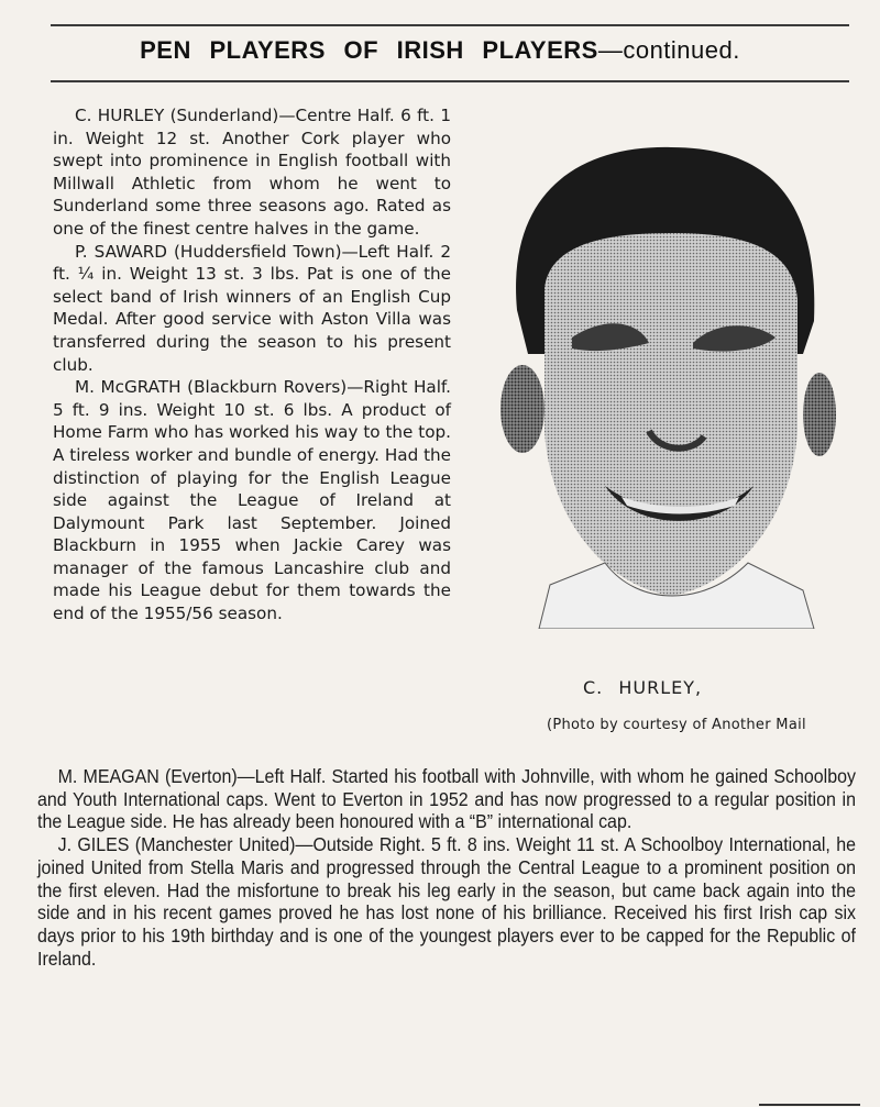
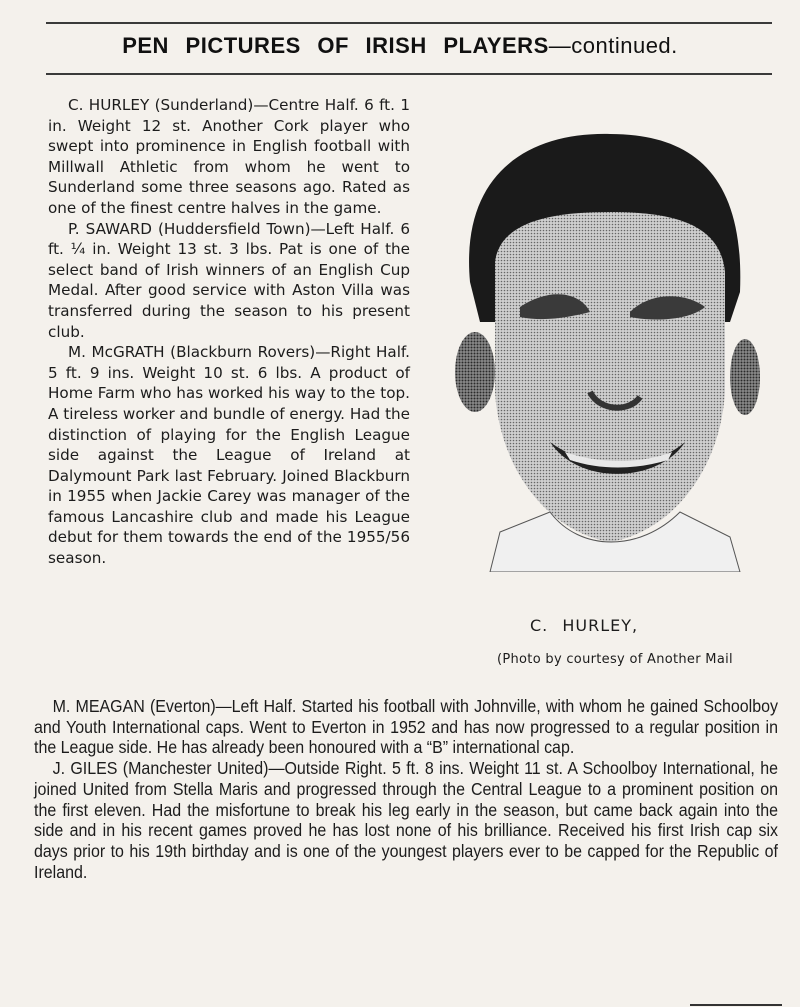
- PEN PLAYERS OF IRISH PLAYERS—continued.
+ PEN PICTURES OF IRISH PLAYERS—continued.
  C. HURLEY (Sunderland)—Centre Half. 6 ft. 1 in. Weight 12 st. Another Cork player who swept into prominence in English football with Millwall Athletic from whom he went to Sunderland some three seasons ago. Rated as one of the finest centre halves in the game.
- P. SAWARD (Huddersfield Town)—Left Half. 2 ft. ¼ in. Weight 13 st. 3 lbs. Pat is one of the select band of Irish winners of an English Cup Medal. After good service with Aston Villa was transferred during the season to his present club.
+ P. SAWARD (Huddersfield Town)—Left Half. 6 ft. ¼ in. Weight 13 st. 3 lbs. Pat is one of the select band of Irish winners of an English Cup Medal. After good service with Aston Villa was transferred during the season to his present club.
- M. McGRATH (Blackburn Rovers)—Right Half. 5 ft. 9 ins. Weight 10 st. 6 lbs. A product of Home Farm who has worked his way to the top. A tireless worker and bundle of energy. Had the distinction of playing for the English League side against the League of Ireland at Dalymount Park last September. Joined Blackburn in 1955 when Jackie Carey was manager of the famous Lancashire club and made his League debut for them towards the end of the 1955/56 season.
+ M. McGRATH (Blackburn Rovers)—Right Half. 5 ft. 9 ins. Weight 10 st. 6 lbs. A product of Home Farm who has worked his way to the top. A tireless worker and bundle of energy. Had the distinction of playing for the English League side against the League of Ireland at Dalymount Park last February. Joined Blackburn in 1955 when Jackie Carey was manager of the famous Lancashire club and made his League debut for them towards the end of the 1955/56 season.
  C. HURLEY,
  (Photo by courtesy of Another Mail
  M. MEAGAN (Everton)—Left Half. Started his football with Johnville, with whom he gained Schoolboy and Youth International caps. Went to Everton in 1952 and has now progressed to a regular position in the League side. He has already been honoured with a “B” international cap.
  J. GILES (Manchester United)—Outside Right. 5 ft. 8 ins. Weight 11 st. A Schoolboy International, he joined United from Stella Maris and progressed through the Central League to a prominent position on the first eleven. Had the misfortune to break his leg early in the season, but came back again into the side and in his recent games proved he has lost none of his brilliance. Received his first Irish cap six days prior to his 19th birthday and is one of the youngest players ever to be capped for the Republic of Ireland.
